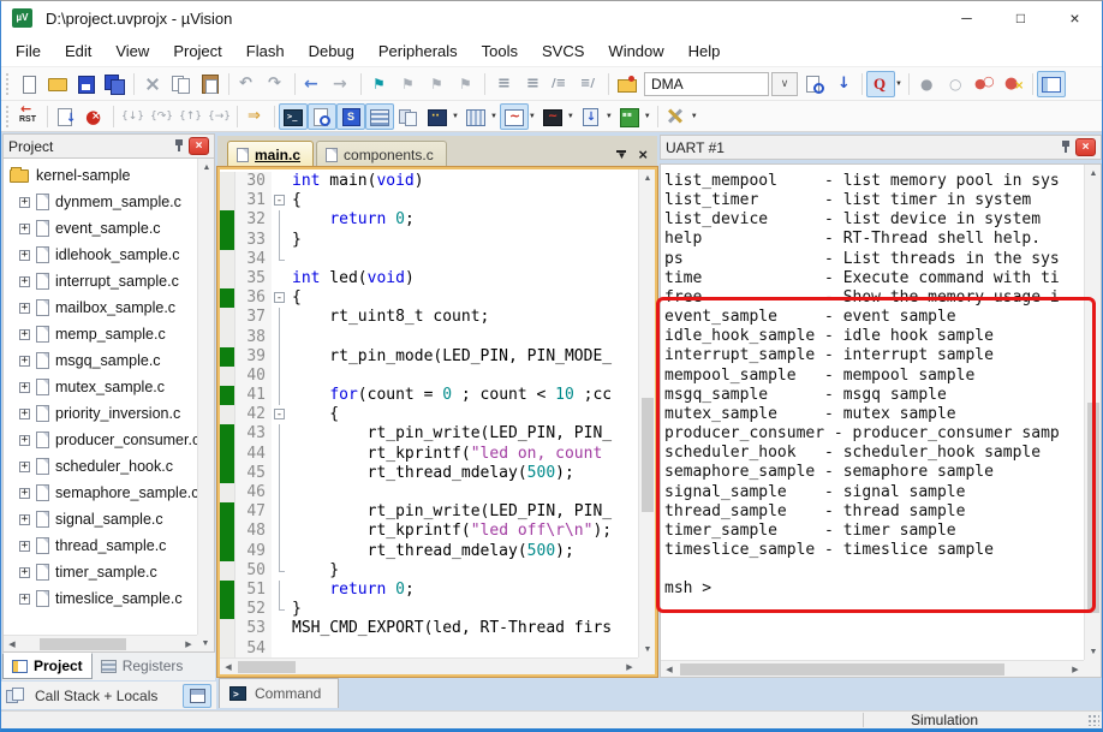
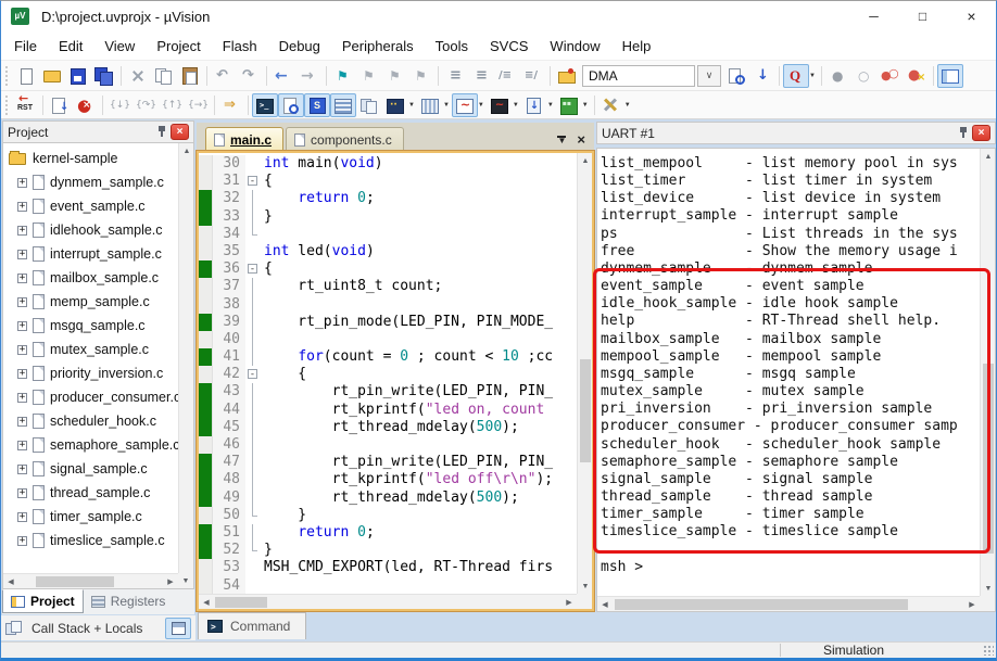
  µV
  D:\project.uvprojx - µVision
  ─
  □
  ×
  File
  Edit
  View
  Project
  Flash
  Debug
  Peripherals
  Tools
  SVCS
  Window
  Help
  DMA
  ∨
  Project
  ×
  kernel-sample
  +
  dynmem_sample.c
  +
  event_sample.c
  +
  idlehook_sample.c
  +
  interrupt_sample.c
  +
  mailbox_sample.c
  +
  memp_sample.c
  +
  msgq_sample.c
  +
  mutex_sample.c
  +
  priority_inversion.c
  +
  producer_consumer.
  +
  scheduler_hook.c
  +
  semaphore_sample.c
  +
  signal_sample.c
  +
  thread_sample.c
  +
  timer_sample.c
  +
  timeslice_sample.c
  Project
  Registers
  Call Stack + Locals
  main.c
  components.c
  ▼
  ×
  30
  int main(void)
  31
  -
  {
  32
  return 0;
  33
  }
  34
  35
  int led(void)
  36
  -
  {
  37
  rt_uint8_t count;
  38
  39
  rt_pin_mode(LED_PIN, PIN_MODE_
  40
  41
  for(count = 0 ; count < 10 ;cc
  42
  -
  {
  43
  rt_pin_write(LED_PIN, PIN_
  44
  rt_kprintf("led on, count
  45
  rt_thread_mdelay(500);
  46
  47
  rt_pin_write(LED_PIN, PIN_
  48
  rt_kprintf("led off\r\n");
  49
  rt_thread_mdelay(500);
  50
  }
  51
  return 0;
  52
  }
  53
  MSH_CMD_EXPORT(led, RT-Thread firs
  54
  Command
  UART #1
  ×
  list_mempool - list memory pool in sys
  list_timer - list timer in system
  list_device - list device in system
- help - RT-Thread shell help.
+ interrupt_sample - interrupt sample
  ps - List threads in the sys
- time - Execute command with ti
  free - Show the memory usage i
+ dynmem_sample - dynmem sample
  event_sample - event sample
  idle_hook_sample - idle hook sample
- interrupt_sample - interrupt sample
+ help - RT-Thread shell help.
+ mailbox_sample - mailbox sample
  mempool_sample - mempool sample
  msgq_sample - msgq sample
  mutex_sample - mutex sample
+ pri_inversion - pri_inversion sample
  producer_consumer - producer_consumer samp
  scheduler_hook - scheduler_hook sample
  semaphore_sample - semaphore sample
  signal_sample - signal sample
  thread_sample - thread sample
  timer_sample - timer sample
  timeslice_sample - timeslice sample
  msh >
  Simulation
